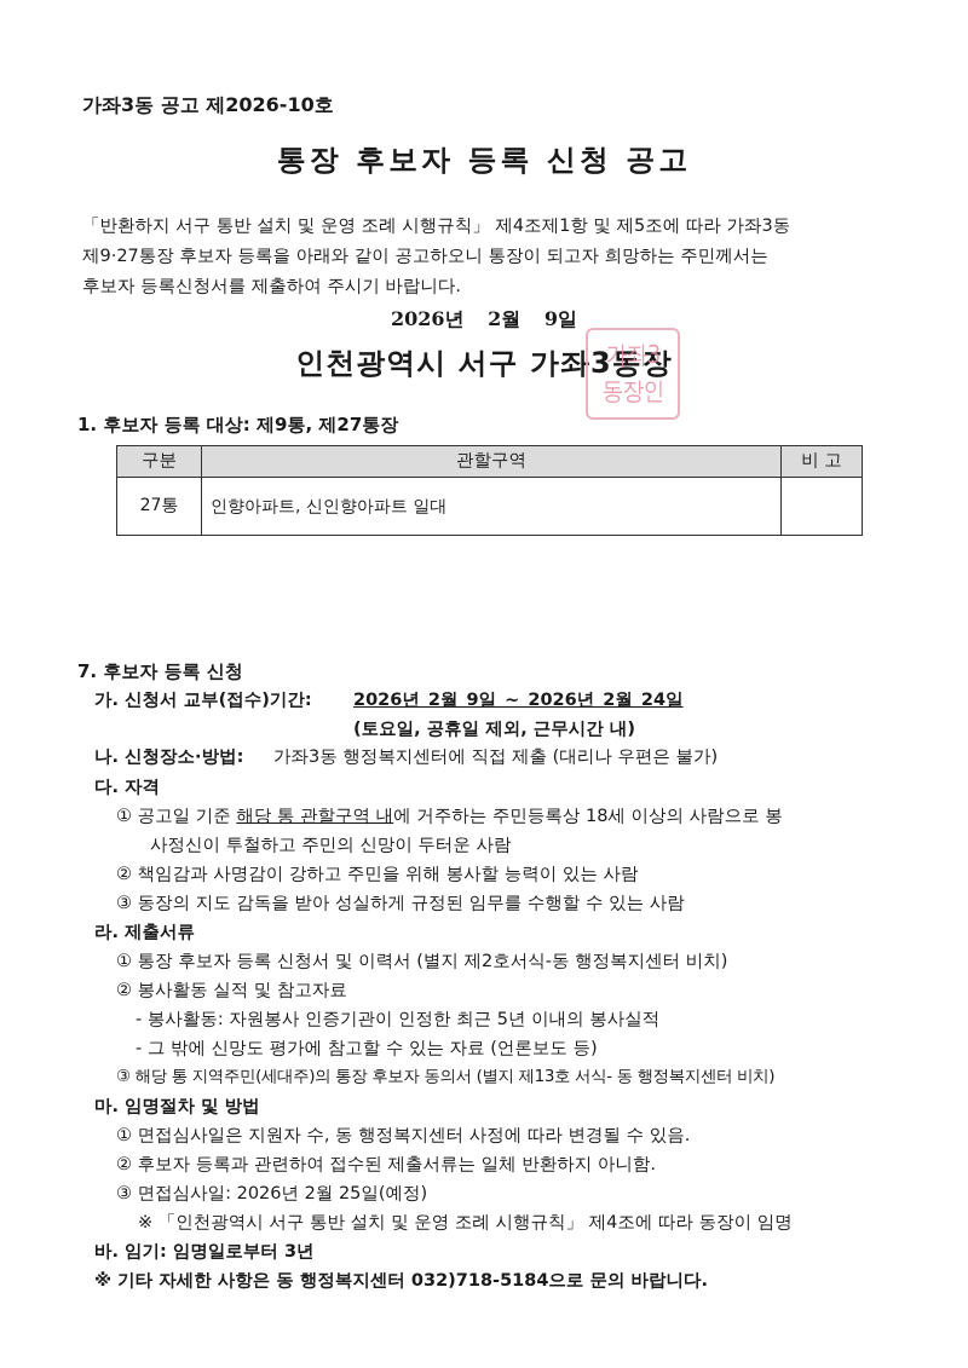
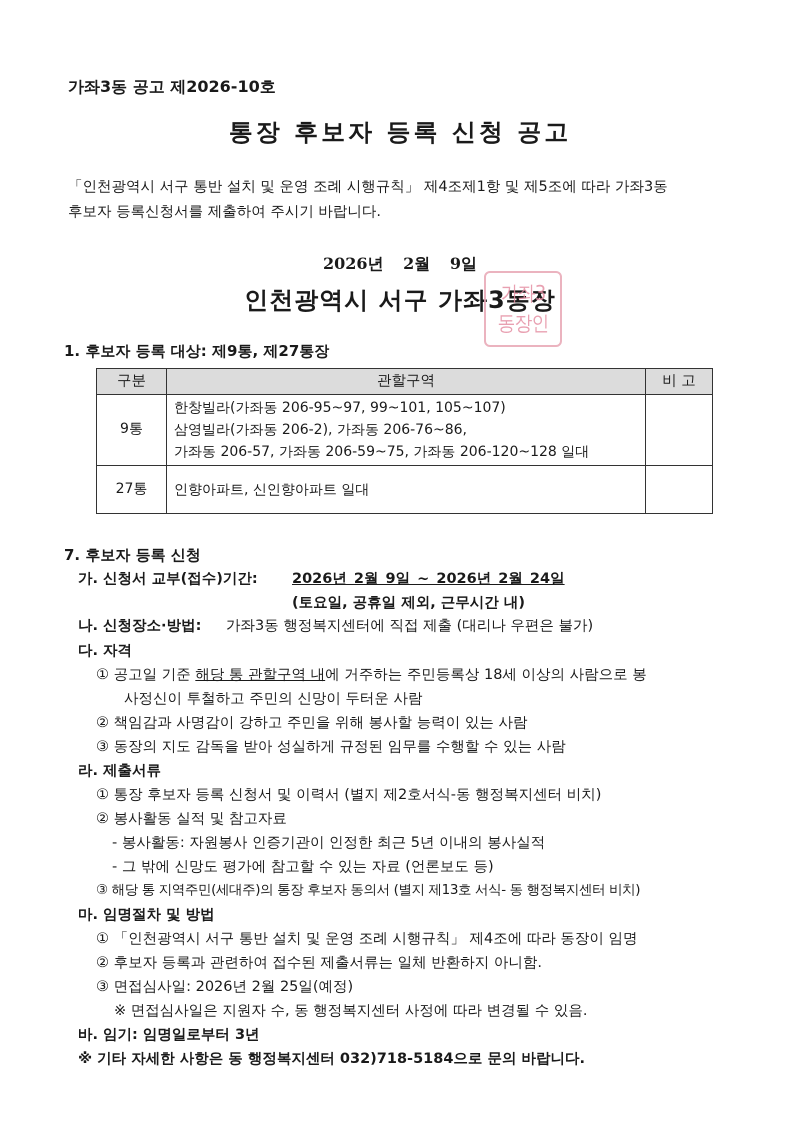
  가좌3동 공고 제2026-10호
  통장 후보자 등록 신청 공고
- 「반환하지 서구 통반 설치 및 운영 조례 시행규칙」 제4조제1항 및 제5조에 따라 가좌3동
+ 「인천광역시 서구 통반 설치 및 운영 조례 시행규칙」 제4조제1항 및 제5조에 따라 가좌3동
- 제9·27통장 후보자 등록을 아래와 같이 공고하오니 통장이 되고자 희망하는 주민께서는
  후보자 등록신청서를 제출하여 주시기 바랍니다.
  2026년 2월 9일
  인천광역시 서구 가좌3동장
  가좌3
  동장인
  1. 후보자 등록 대상: 제9통, 제27통장
  구분	관할구역	비 고
+ 9통	한창빌라(가좌동 206-95~97, 99~101, 105~107) 삼영빌라(가좌동 206-2), 가좌동 206-76~86, 가좌동 206-57, 가좌동 206-59~75, 가좌동 206-120~128 일대
  27통	인향아파트, 신인향아파트 일대
  7. 후보자 등록 신청
  가. 신청서 교부(접수)기간:
  2026년 2월 9일 ~ 2026년 2월 24일
  (토요일, 공휴일 제외, 근무시간 내)
  나. 신청장소·방법:
  가좌3동 행정복지센터에 직접 제출 (대리나 우편은 불가)
  다. 자격
  ① 공고일 기준 해당 통 관할구역 내에 거주하는 주민등록상 18세 이상의 사람으로 봉
  사정신이 투철하고 주민의 신망이 두터운 사람
  ② 책임감과 사명감이 강하고 주민을 위해 봉사할 능력이 있는 사람
  ③ 동장의 지도 감독을 받아 성실하게 규정된 임무를 수행할 수 있는 사람
  라. 제출서류
  ① 통장 후보자 등록 신청서 및 이력서 (별지 제2호서식-동 행정복지센터 비치)
  ② 봉사활동 실적 및 참고자료
  - 봉사활동: 자원봉사 인증기관이 인정한 최근 5년 이내의 봉사실적
  - 그 밖에 신망도 평가에 참고할 수 있는 자료 (언론보도 등)
  ③ 해당 통 지역주민(세대주)의 통장 후보자 동의서 (별지 제13호 서식- 동 행정복지센터 비치)
  마. 임명절차 및 방법
- ① 면접심사일은 지원자 수, 동 행정복지센터 사정에 따라 변경될 수 있음.
+ ① 「인천광역시 서구 통반 설치 및 운영 조례 시행규칙」 제4조에 따라 동장이 임명
  ② 후보자 등록과 관련하여 접수된 제출서류는 일체 반환하지 아니함.
  ③ 면접심사일: 2026년 2월 25일(예정)
- ※ 「인천광역시 서구 통반 설치 및 운영 조례 시행규칙」 제4조에 따라 동장이 임명
+ ※ 면접심사일은 지원자 수, 동 행정복지센터 사정에 따라 변경될 수 있음.
  바. 임기: 임명일로부터 3년
  ※ 기타 자세한 사항은 동 행정복지센터 032)718-5184으로 문의 바랍니다.
